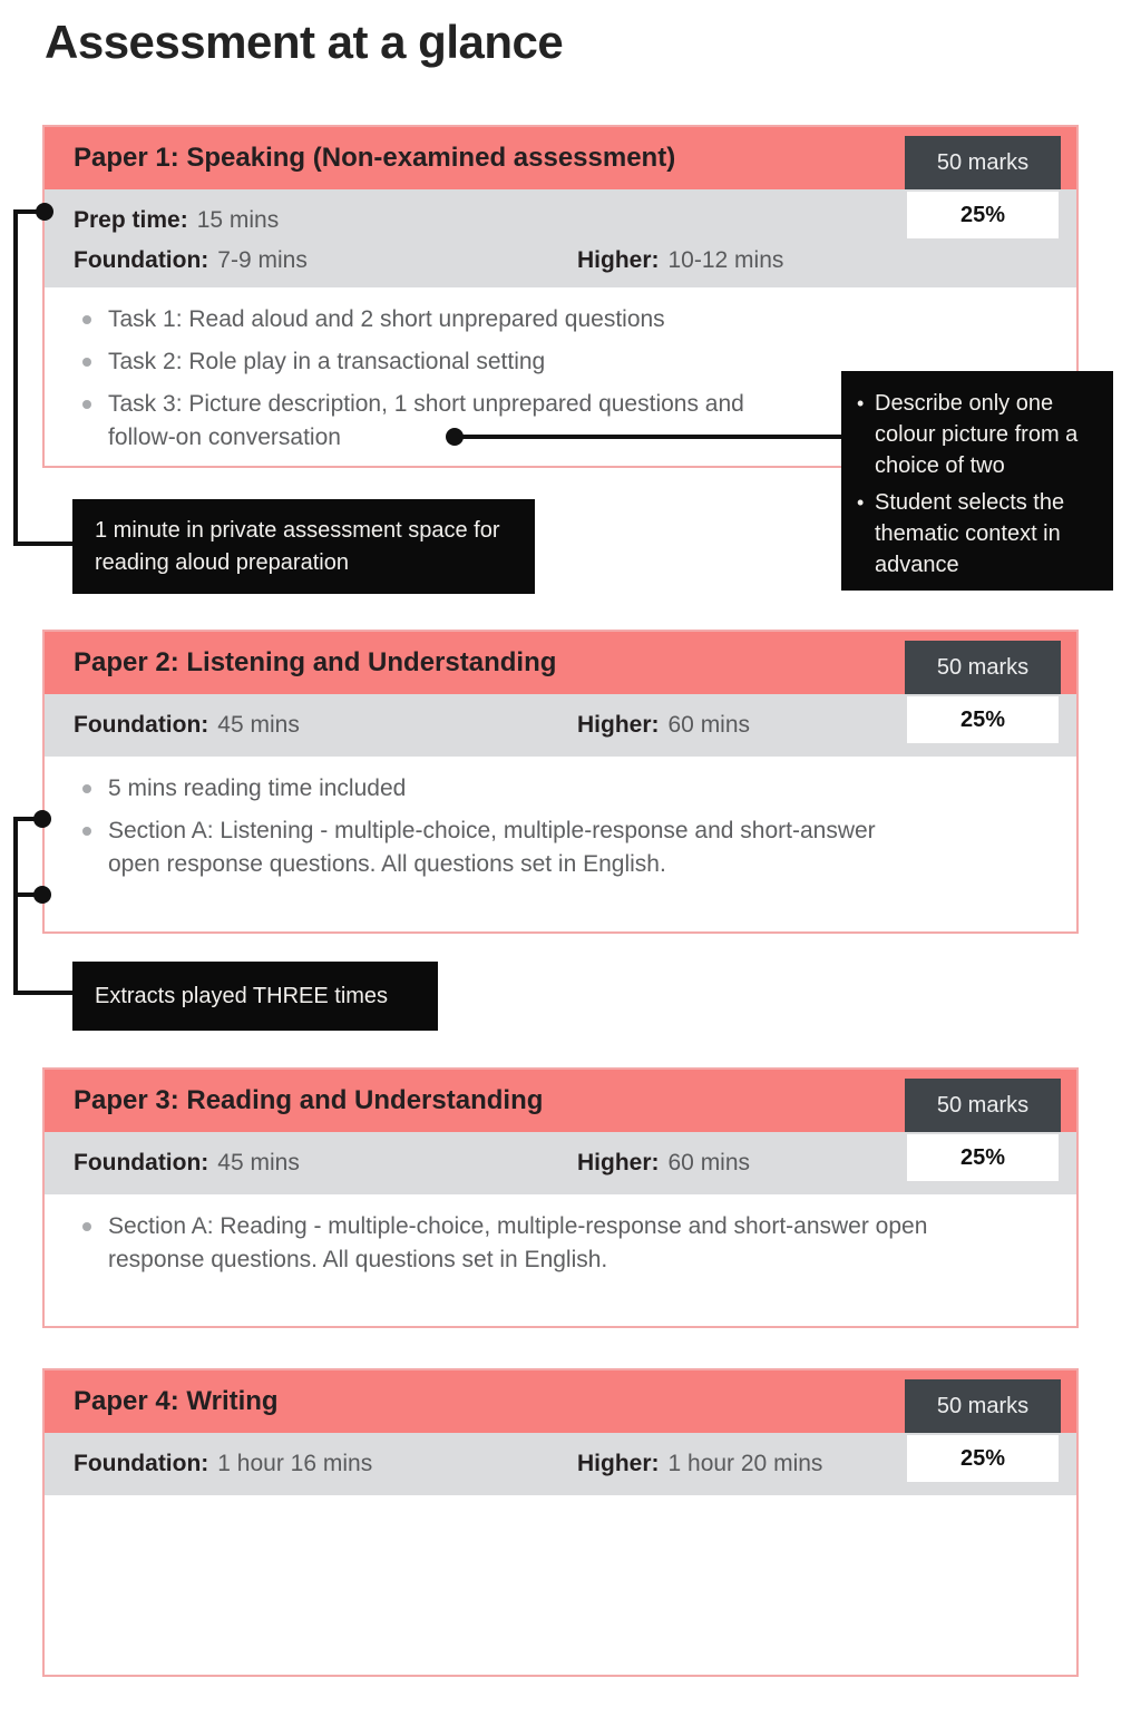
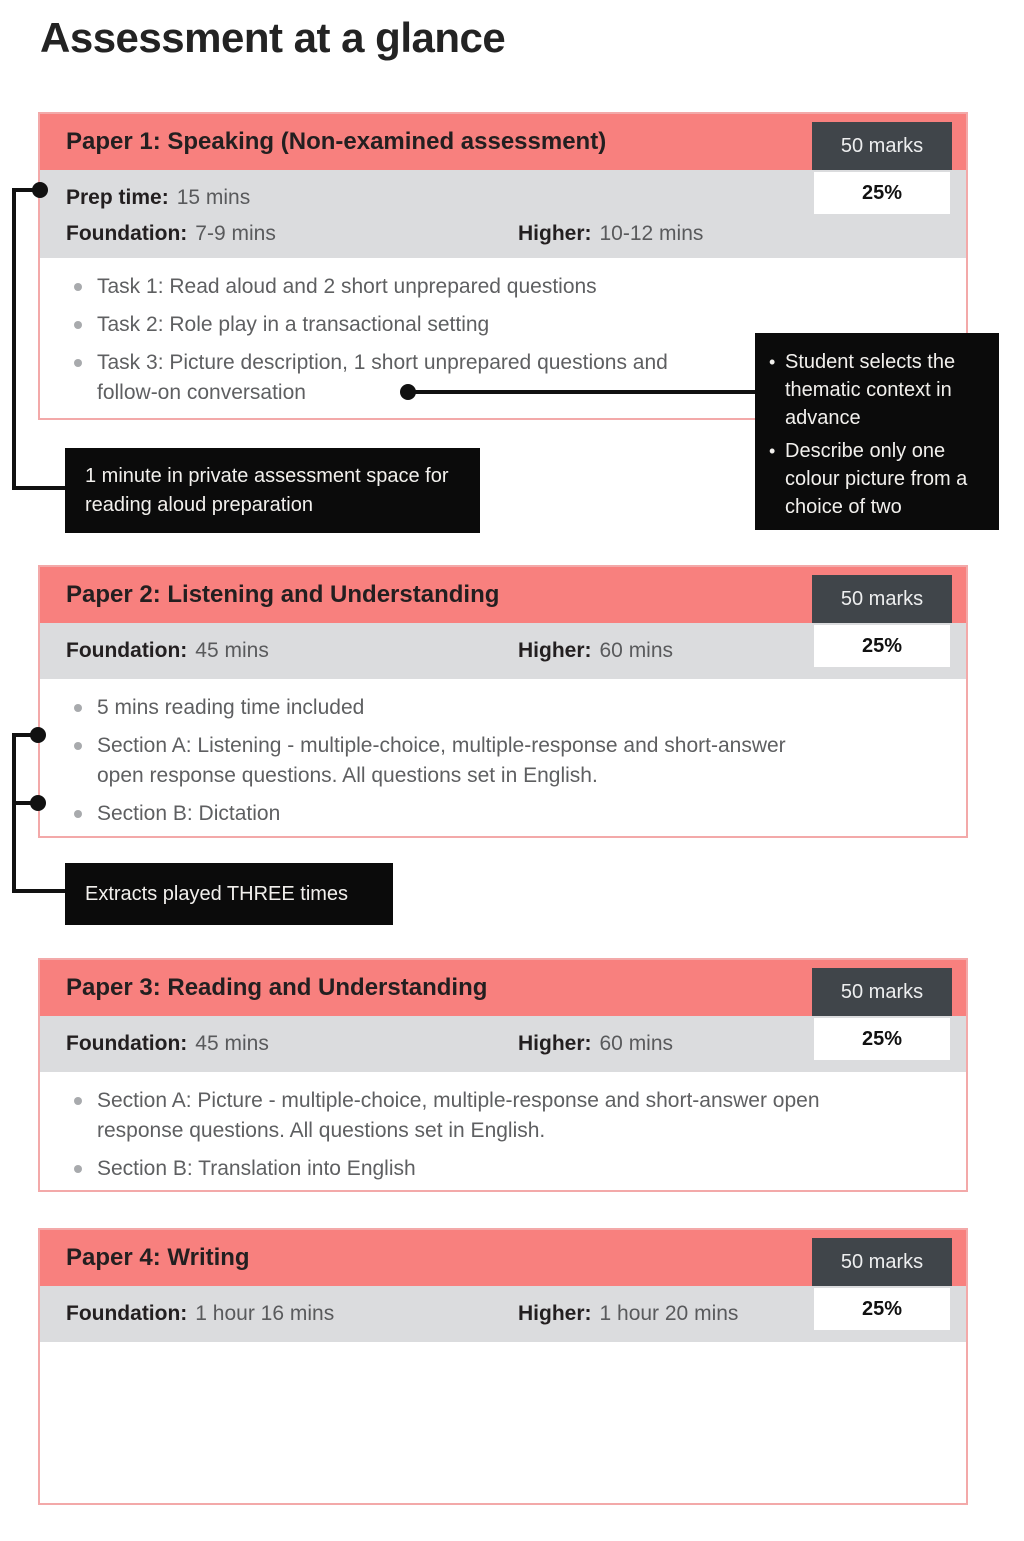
  Assessment at a glance
  Paper 1: Speaking
  (Non-examined assessment)
  Prep time: 15 mins
  Foundation: 7-9 mins
  Higher: 10-12 mins
  Task 1: Read aloud and 2 short unprepared questions
  Task 2: Role play in a transactional setting
  Task 3: Picture description, 1 short unprepared questions and follow-on conversation
  50 marks
  25%
  Paper 2: Listening and Understanding
  Foundation: 45 mins
  Higher: 60 mins
  5 mins reading time included
  Section A: Listening - multiple-choice, multiple-response and short-answer open response questions. All questions set in English.
+ Section B: Dictation
  50 marks
  25%
  Paper 3: Reading and Understanding
  Foundation: 45 mins
  Higher: 60 mins
- Section A: Reading - multiple-choice, multiple-response and short-answer open response questions. All questions set in English.
+ Section A: Picture - multiple-choice, multiple-response and short-answer open response questions. All questions set in English.
+ Section B: Translation into English
  50 marks
  25%
  Paper 4: Writing
  Foundation: 1 hour 16 mins
  Higher: 1 hour 20 mins
  50 marks
  25%
  1 minute in private assessment space for reading aloud preparation
  Extracts played THREE times
  •
- Describe only one colour picture from a choice of two
+ Student selects the thematic context in advance
  •
- Student selects the thematic context in advance
+ Describe only one colour picture from a choice of two
